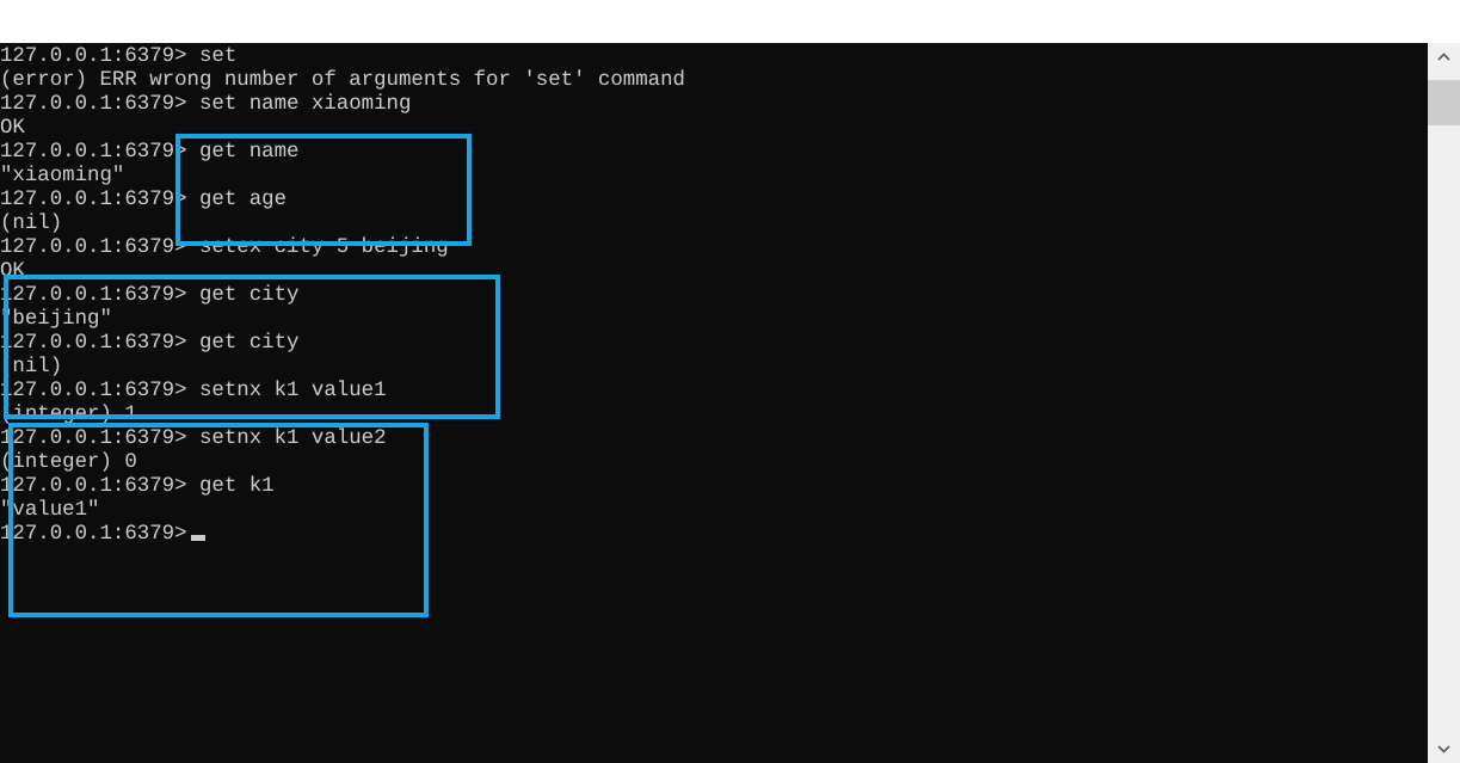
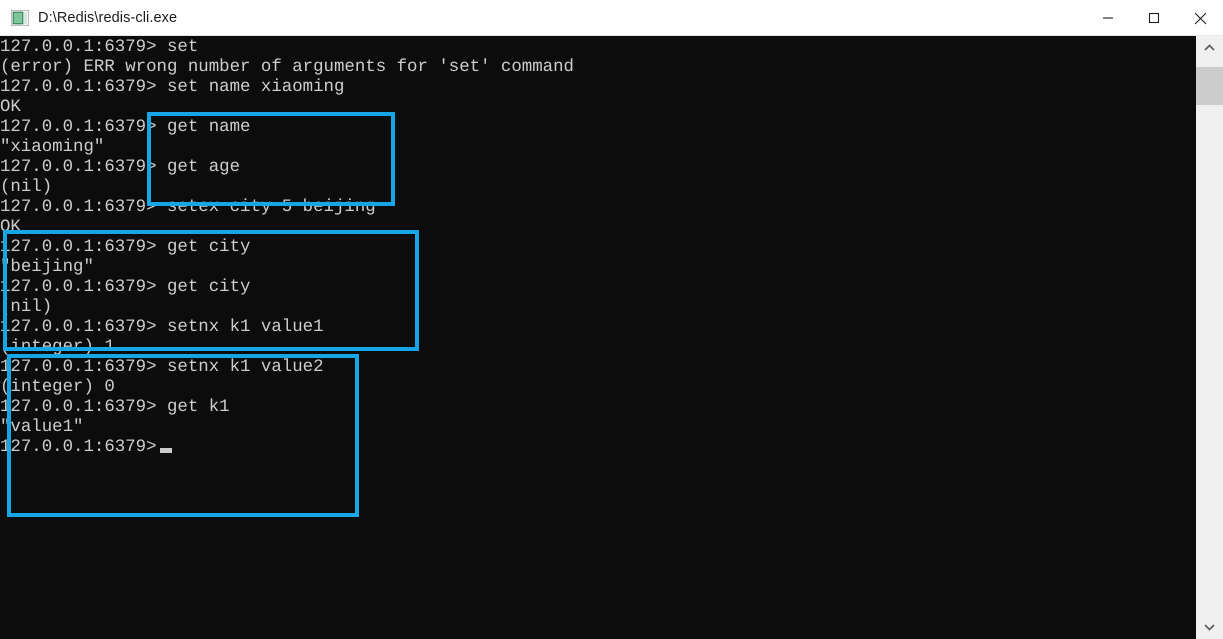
+ D:\Redis\redis-cli.exe
  127.0.0.1:6379> set
  (error) ERR wrong number of arguments for 'set' command
  127.0.0.1:6379> set name xiaoming
  OK
  127.0.0.1:6379> get name
  "xiaoming"
  127.0.0.1:6379> get age
  (nil)
  127.0.0.1:6379> setex city 5 beijing
  OK
  127.0.0.1:6379> get city
  "beijing"
  127.0.0.1:6379> get city
  (nil)
  127.0.0.1:6379> setnx k1 value1
  (integer) 1
  127.0.0.1:6379> setnx k1 value2
  (integer) 0
  127.0.0.1:6379> get k1
  "value1"
  127.0.0.1:6379>
